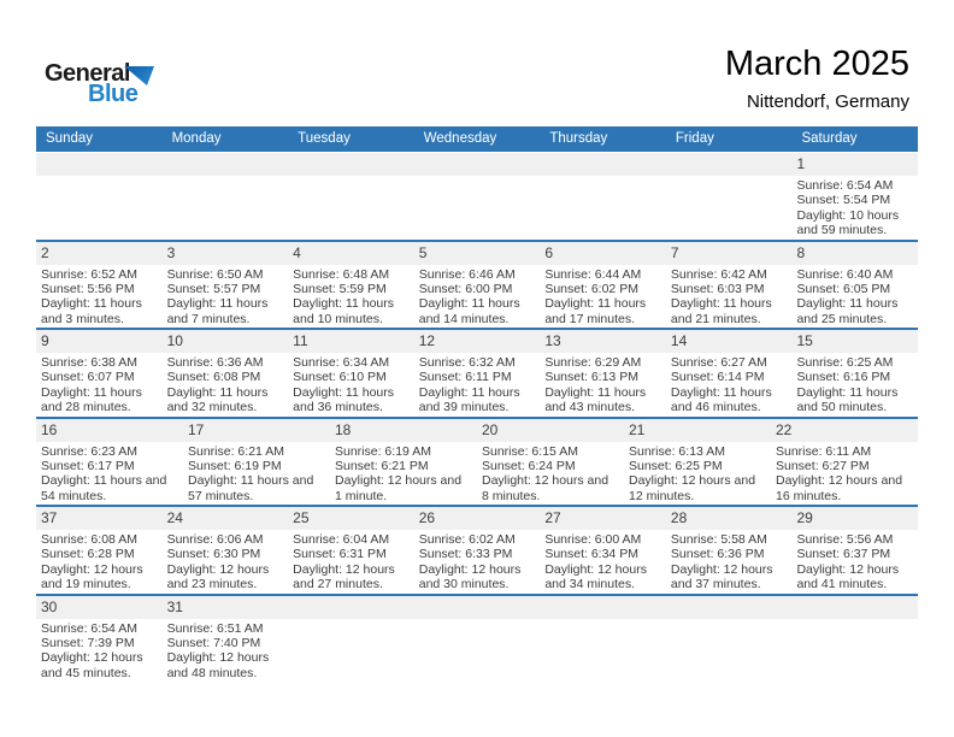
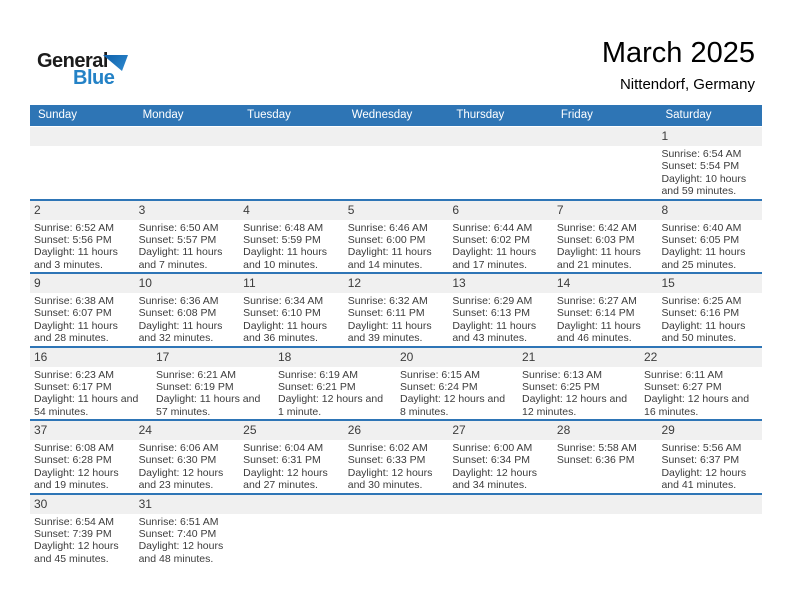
  General
  Blue
  March 2025
  Nittendorf, Germany
  Sunday
  Monday
  Tuesday
  Wednesday
  Thursday
  Friday
  Saturday
  1
  Sunrise: 6:54 AM
  Sunset: 5:54 PM
  Daylight: 10 hours and 59 minutes.
  2
  Sunrise: 6:52 AM
  Sunset: 5:56 PM
  Daylight: 11 hours and 3 minutes.
  3
  Sunrise: 6:50 AM
  Sunset: 5:57 PM
  Daylight: 11 hours and 7 minutes.
  4
  Sunrise: 6:48 AM
  Sunset: 5:59 PM
  Daylight: 11 hours and 10 minutes.
  5
  Sunrise: 6:46 AM
  Sunset: 6:00 PM
  Daylight: 11 hours and 14 minutes.
  6
  Sunrise: 6:44 AM
  Sunset: 6:02 PM
  Daylight: 11 hours and 17 minutes.
  7
  Sunrise: 6:42 AM
  Sunset: 6:03 PM
  Daylight: 11 hours and 21 minutes.
  8
  Sunrise: 6:40 AM
  Sunset: 6:05 PM
  Daylight: 11 hours and 25 minutes.
  9
  Sunrise: 6:38 AM
  Sunset: 6:07 PM
  Daylight: 11 hours and 28 minutes.
  10
  Sunrise: 6:36 AM
  Sunset: 6:08 PM
  Daylight: 11 hours and 32 minutes.
  11
  Sunrise: 6:34 AM
  Sunset: 6:10 PM
  Daylight: 11 hours and 36 minutes.
  12
  Sunrise: 6:32 AM
  Sunset: 6:11 PM
  Daylight: 11 hours and 39 minutes.
  13
  Sunrise: 6:29 AM
  Sunset: 6:13 PM
  Daylight: 11 hours and 43 minutes.
  14
  Sunrise: 6:27 AM
  Sunset: 6:14 PM
  Daylight: 11 hours and 46 minutes.
  15
  Sunrise: 6:25 AM
  Sunset: 6:16 PM
  Daylight: 11 hours and 50 minutes.
  16
  Sunrise: 6:23 AM
  Sunset: 6:17 PM
  Daylight: 11 hours and 54 minutes.
  17
  Sunrise: 6:21 AM
  Sunset: 6:19 PM
  Daylight: 11 hours and 57 minutes.
  18
  Sunrise: 6:19 AM
  Sunset: 6:21 PM
  Daylight: 12 hours and 1 minute.
  20
  Sunrise: 6:15 AM
  Sunset: 6:24 PM
  Daylight: 12 hours and 8 minutes.
  21
  Sunrise: 6:13 AM
  Sunset: 6:25 PM
  Daylight: 12 hours and 12 minutes.
  22
  Sunrise: 6:11 AM
  Sunset: 6:27 PM
  Daylight: 12 hours and 16 minutes.
  37
  Sunrise: 6:08 AM
  Sunset: 6:28 PM
  Daylight: 12 hours and 19 minutes.
  24
  Sunrise: 6:06 AM
  Sunset: 6:30 PM
  Daylight: 12 hours and 23 minutes.
  25
  Sunrise: 6:04 AM
  Sunset: 6:31 PM
  Daylight: 12 hours and 27 minutes.
  26
  Sunrise: 6:02 AM
  Sunset: 6:33 PM
  Daylight: 12 hours and 30 minutes.
  27
  Sunrise: 6:00 AM
  Sunset: 6:34 PM
  Daylight: 12 hours and 34 minutes.
  28
  Sunrise: 5:58 AM
  Sunset: 6:36 PM
- Daylight: 12 hours and 37 minutes.
  29
  Sunrise: 5:56 AM
  Sunset: 6:37 PM
  Daylight: 12 hours and 41 minutes.
  30
  Sunrise: 6:54 AM
  Sunset: 7:39 PM
  Daylight: 12 hours and 45 minutes.
  31
  Sunrise: 6:51 AM
  Sunset: 7:40 PM
  Daylight: 12 hours and 48 minutes.
